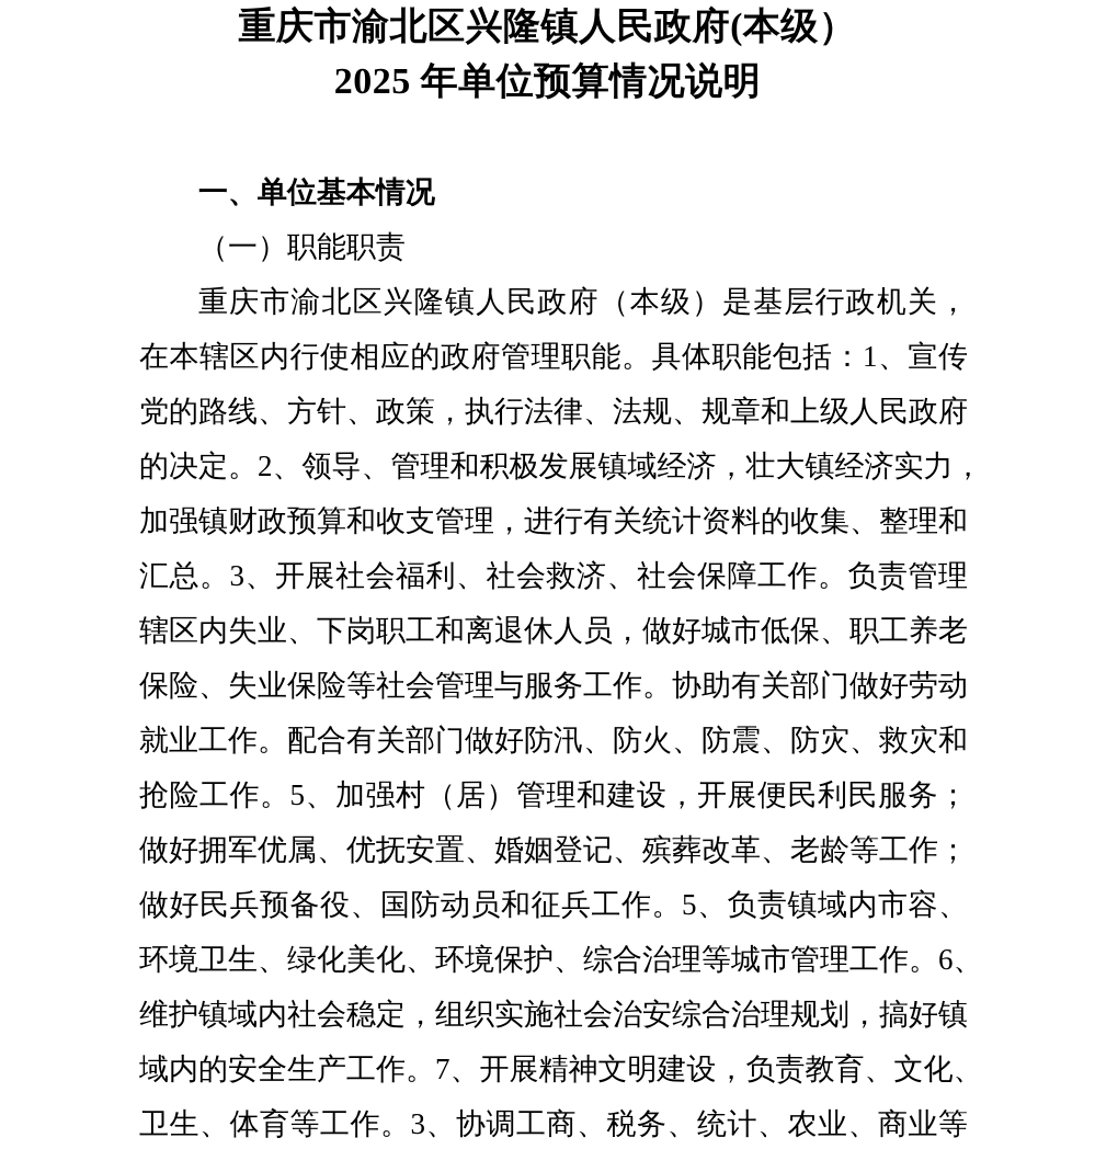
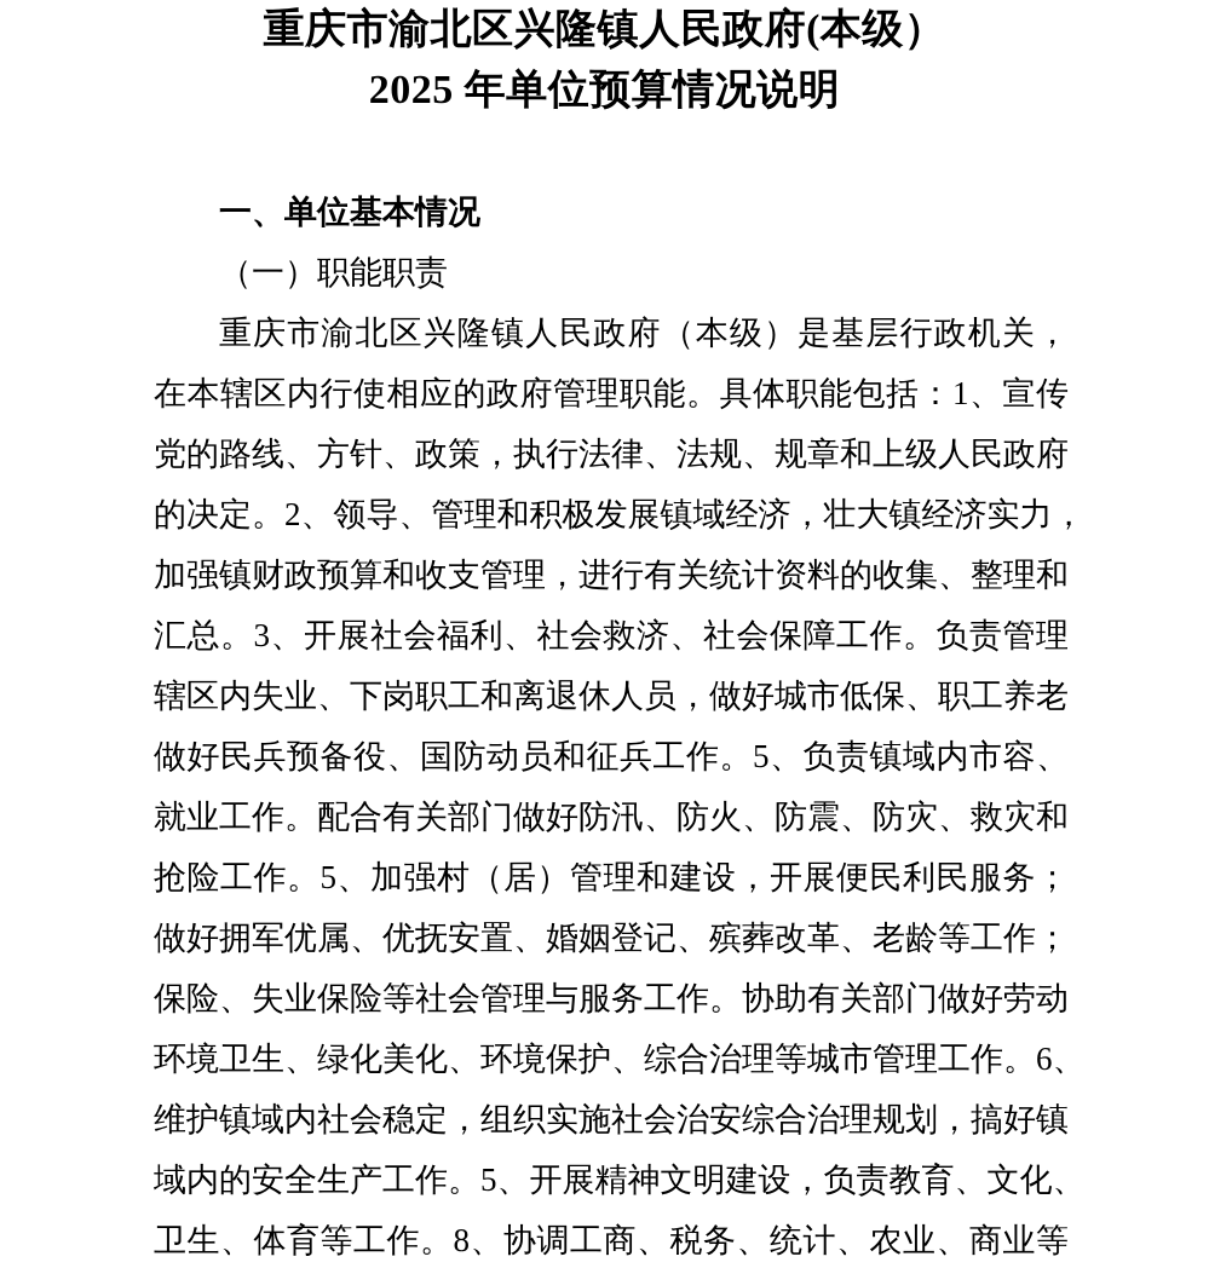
  重庆市渝北区兴隆镇人民政府(本级）
  2025 年单位预算情况说明
  一、单位基本情况
  （一）职能职责
  重庆市渝北区兴隆镇人民政府（本级）是基层行政机关，
  在本辖区内行使相应的政府管理职能。具体职能包括：1、宣传
  党的路线、方针、政策，执行法律、法规、规章和上级人民政府
  的决定。2、领导、管理和积极发展镇域经济，壮大镇经济实力，
  加强镇财政预算和收支管理，进行有关统计资料的收集、整理和
  汇总。3、开展社会福利、社会救济、社会保障工作。负责管理
  辖区内失业、下岗职工和离退休人员，做好城市低保、职工养老
- 保险、失业保险等社会管理与服务工作。协助有关部门做好劳动
+ 做好民兵预备役、国防动员和征兵工作。5、负责镇域内市容、
  就业工作。配合有关部门做好防汛、防火、防震、防灾、救灾和
  抢险工作。5、加强村（居）管理和建设，开展便民利民服务；
  做好拥军优属、优抚安置、婚姻登记、殡葬改革、老龄等工作；
- 做好民兵预备役、国防动员和征兵工作。5、负责镇域内市容、
+ 保险、失业保险等社会管理与服务工作。协助有关部门做好劳动
  环境卫生、绿化美化、环境保护、综合治理等城市管理工作。6、
  维护镇域内社会稳定，组织实施社会治安综合治理规划，搞好镇
- 域内的安全生产工作。7、开展精神文明建设，负责教育、文化、
+ 域内的安全生产工作。5、开展精神文明建设，负责教育、文化、
- 卫生、体育等工作。3、协调工商、税务、统计、农业、商业等
+ 卫生、体育等工作。8、协调工商、税务、统计、农业、商业等
